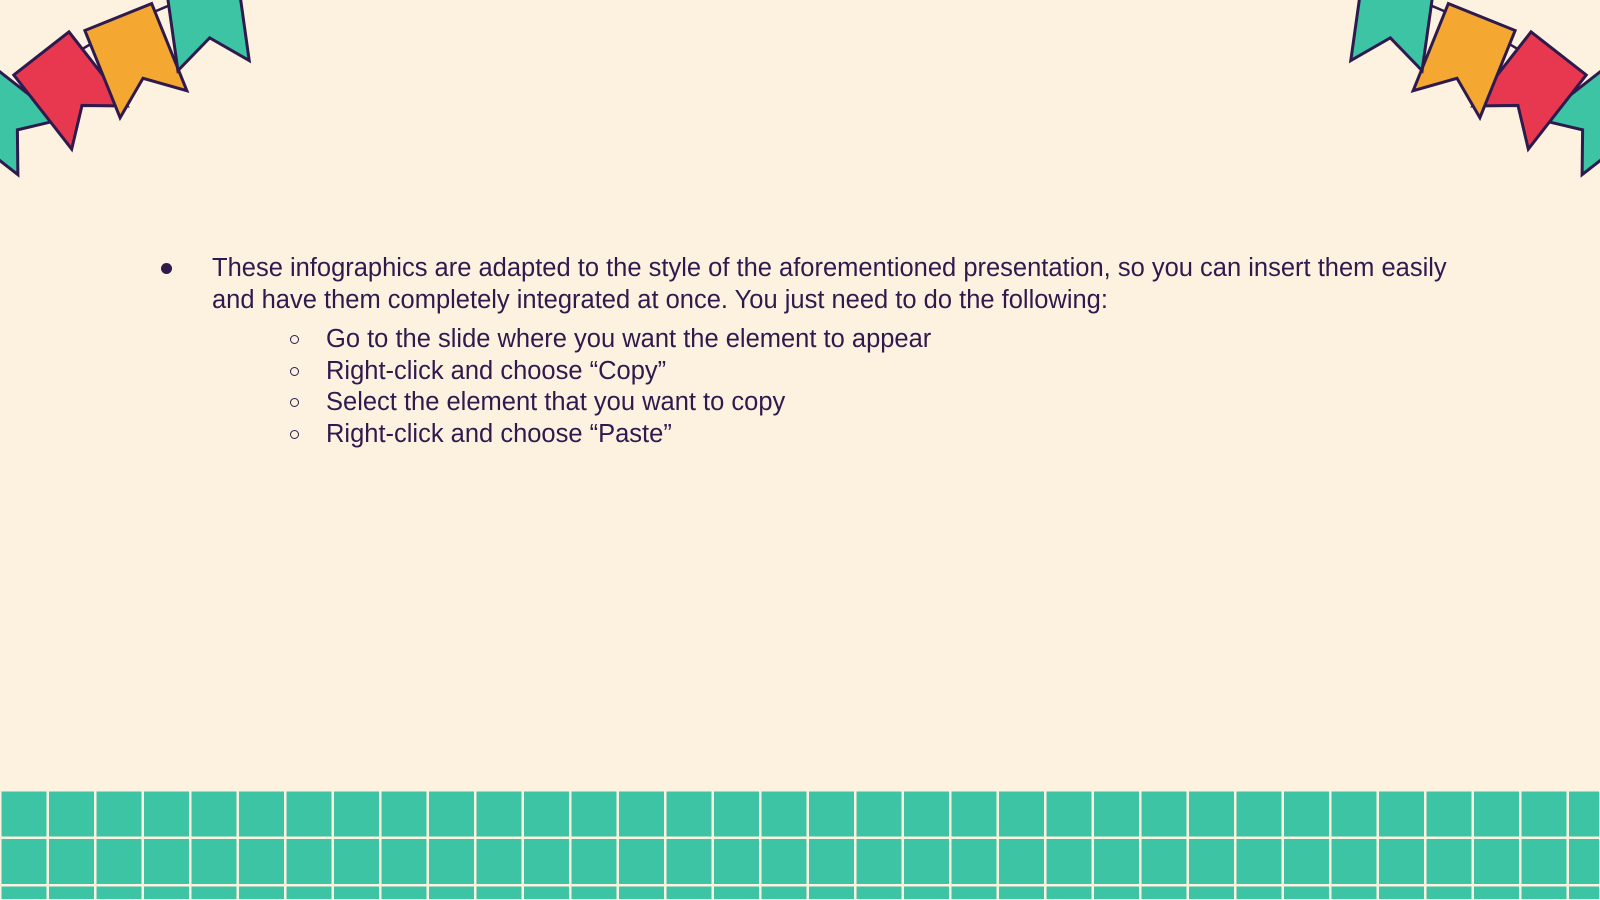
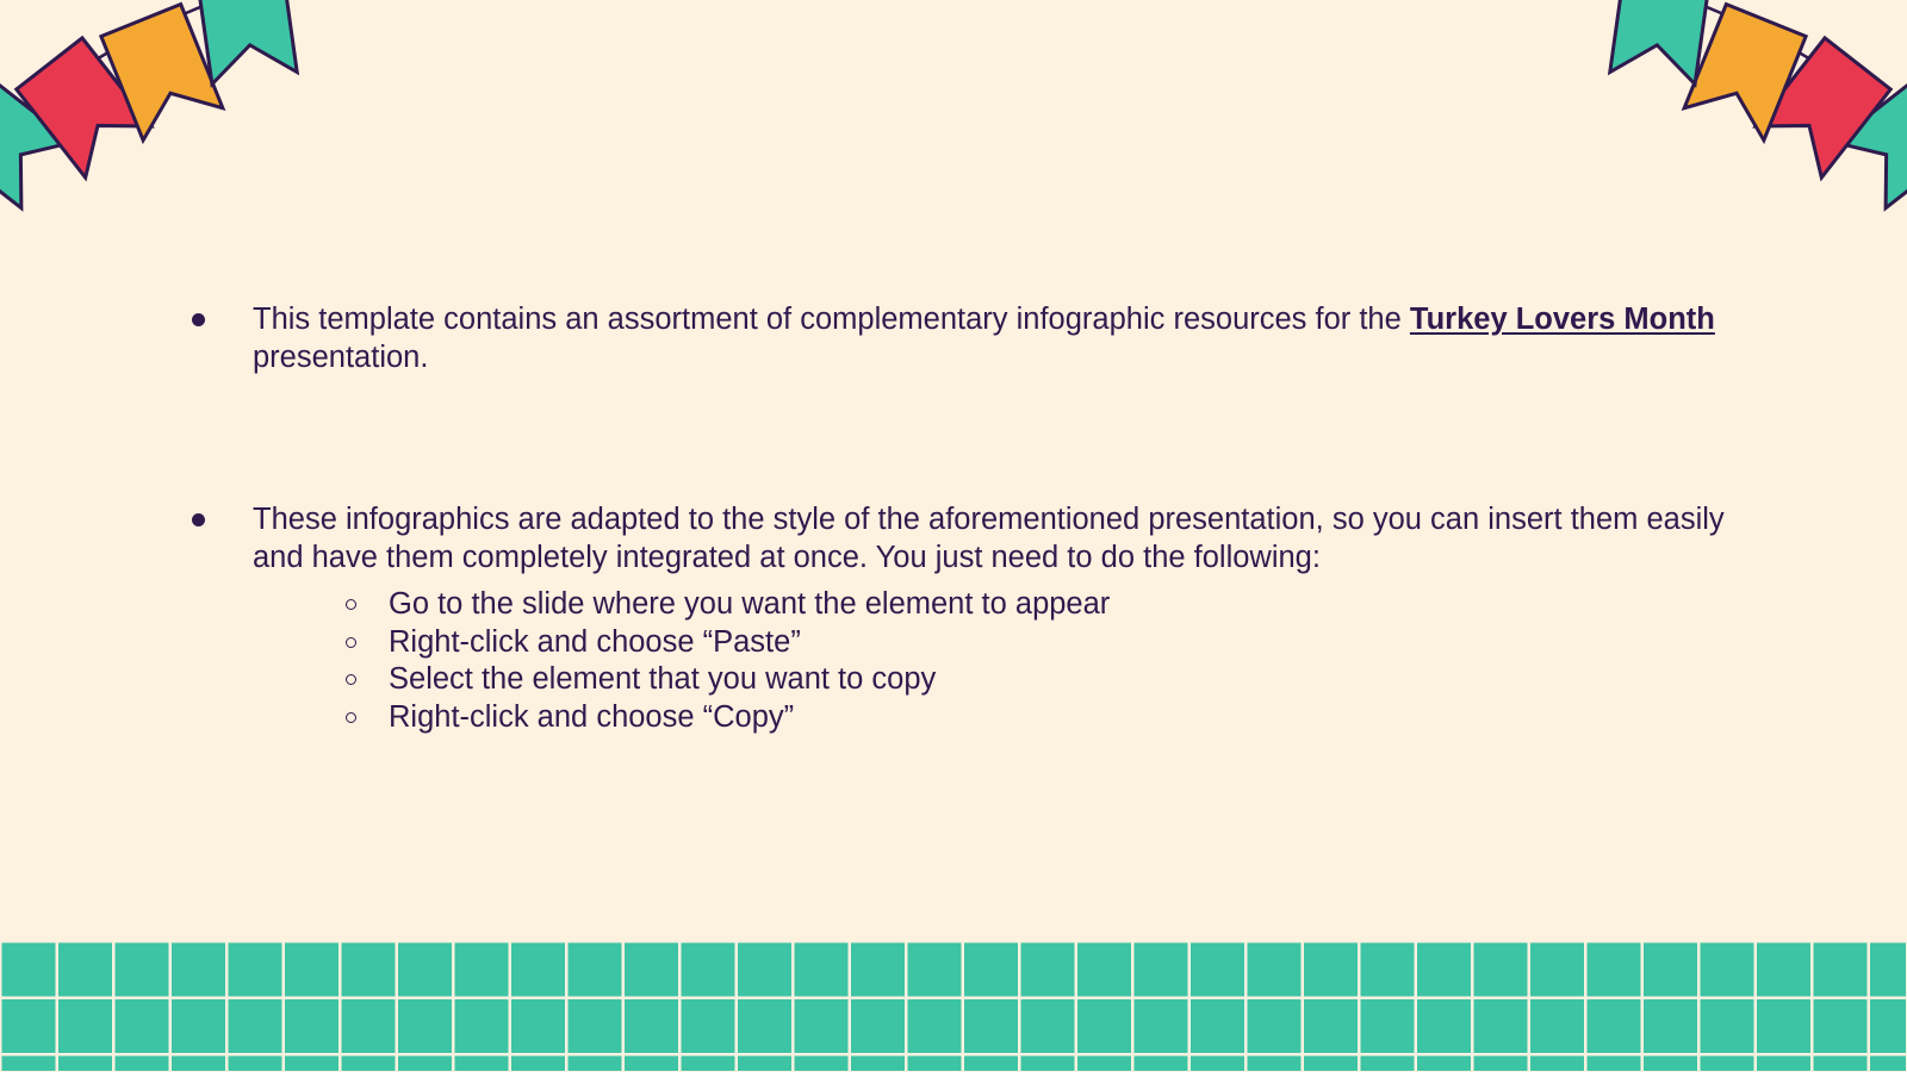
+ This template contains an assortment of complementary infographic resources for the Turkey Lovers Month presentation.
  These infographics are adapted to the style of the aforementioned presentation, so you can insert them easily and have them completely integrated at once. You just need to do the following:
  Go to the slide where you want the element to appear
- Right-click and choose “Copy”
+ Right-click and choose “Paste”
  Select the element that you want to copy
- Right-click and choose “Paste”
+ Right-click and choose “Copy”
